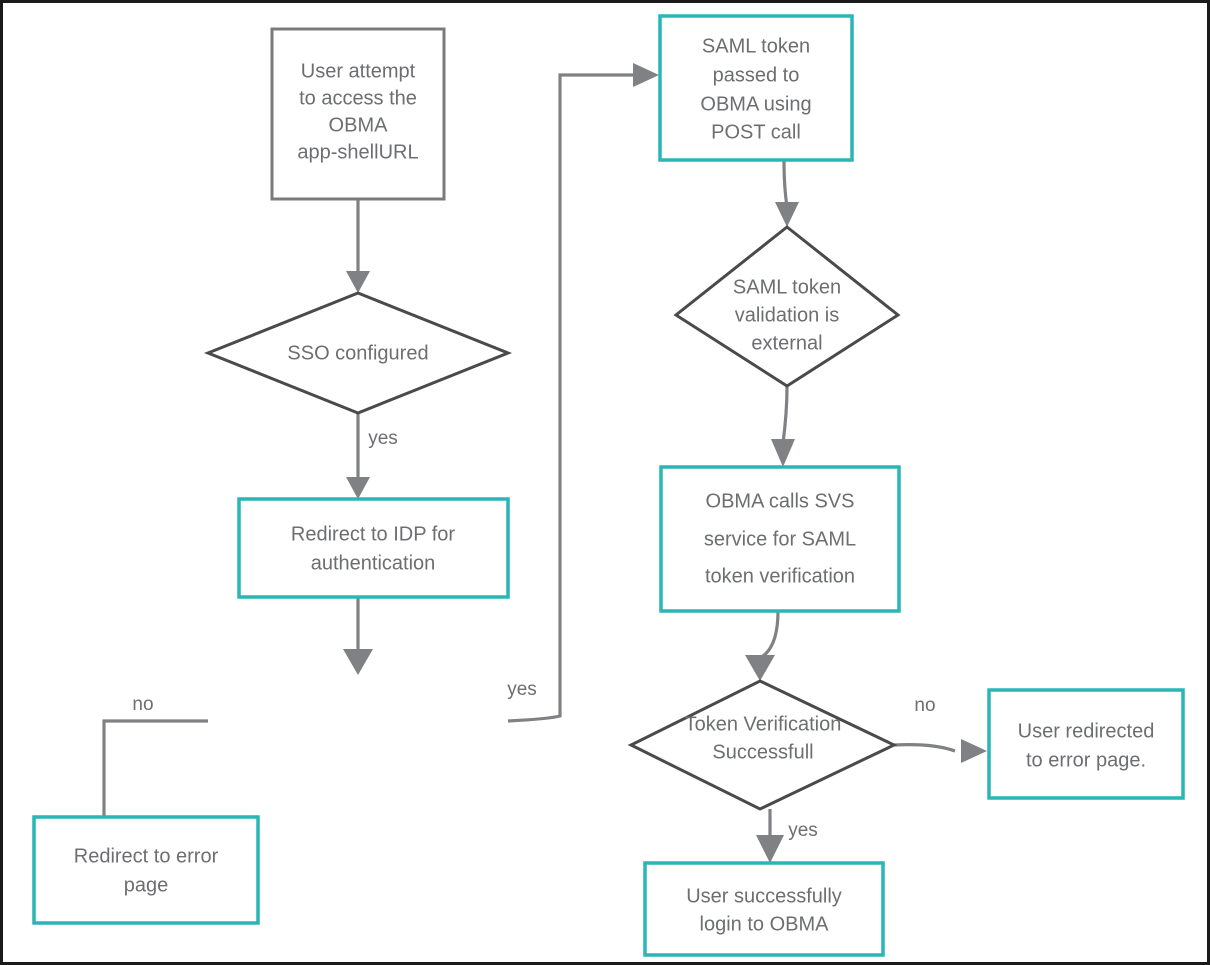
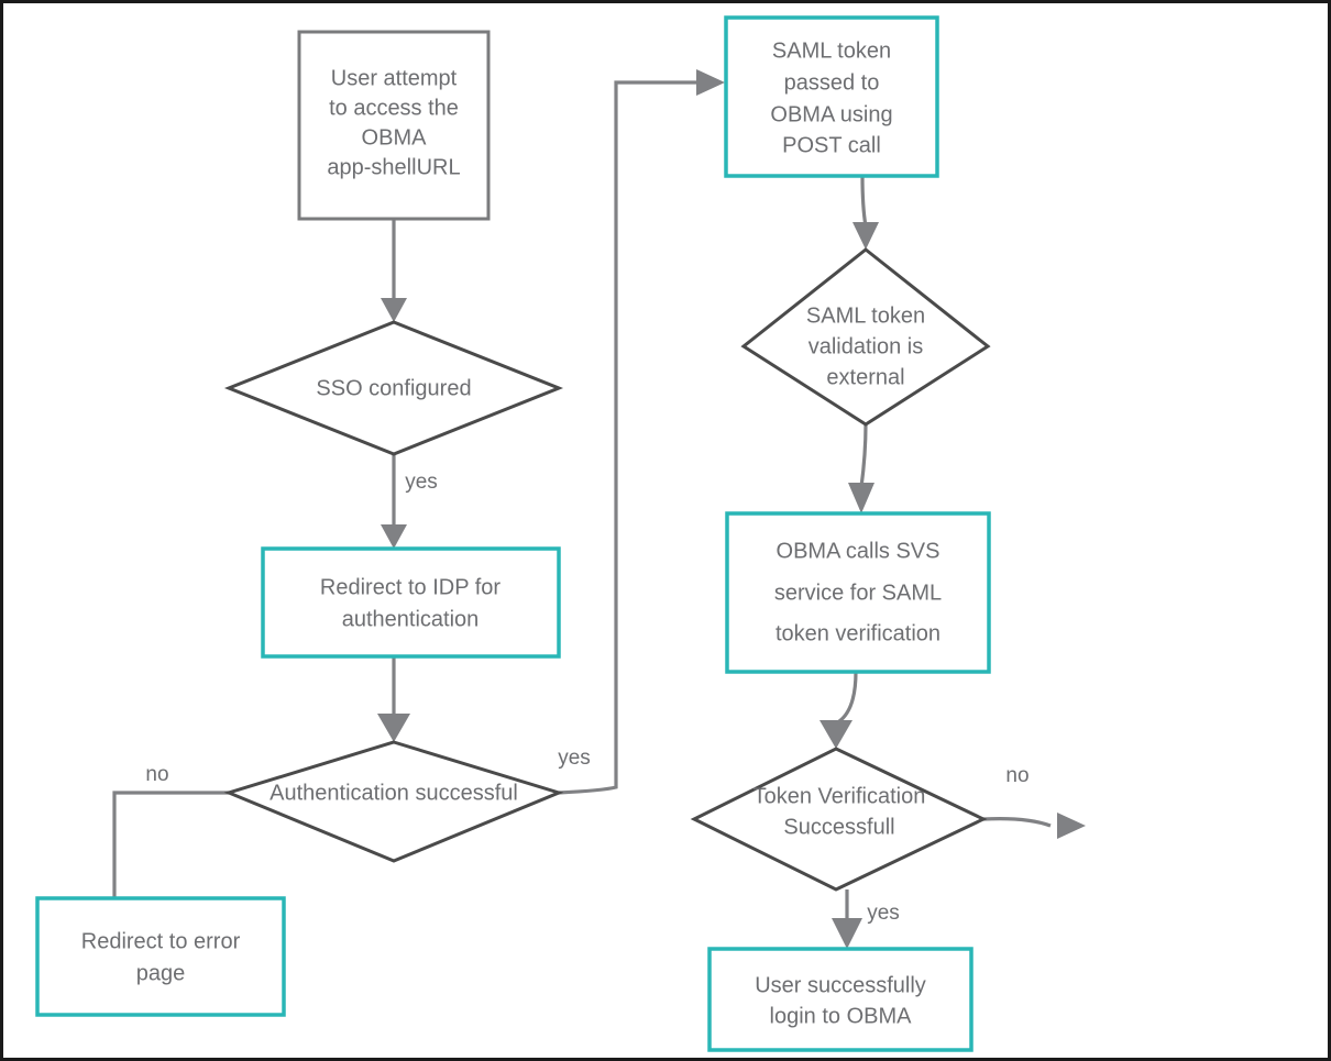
  User attempt
  to access the
  OBMA
  app-shellURL
  SSO configured
  yes
  Redirect to IDP for
  authentication
+ Authentication successful
  no
  yes
  Redirect to error
  page
  SAML token
  passed to
  OBMA using
  POST call
  SAML token
  validation is
  external
  OBMA calls SVS
  service for SAML
  token verification
  Token Verification
  Successfull
  no
  yes
- User redirected
- to error page.
  User successfully
  login to OBMA
